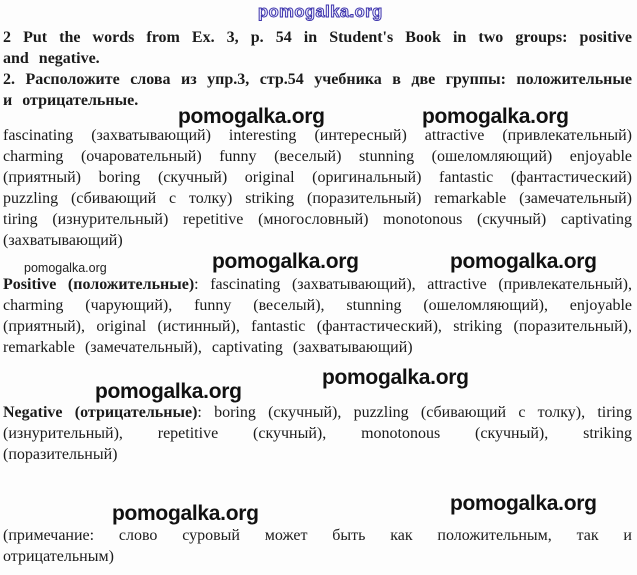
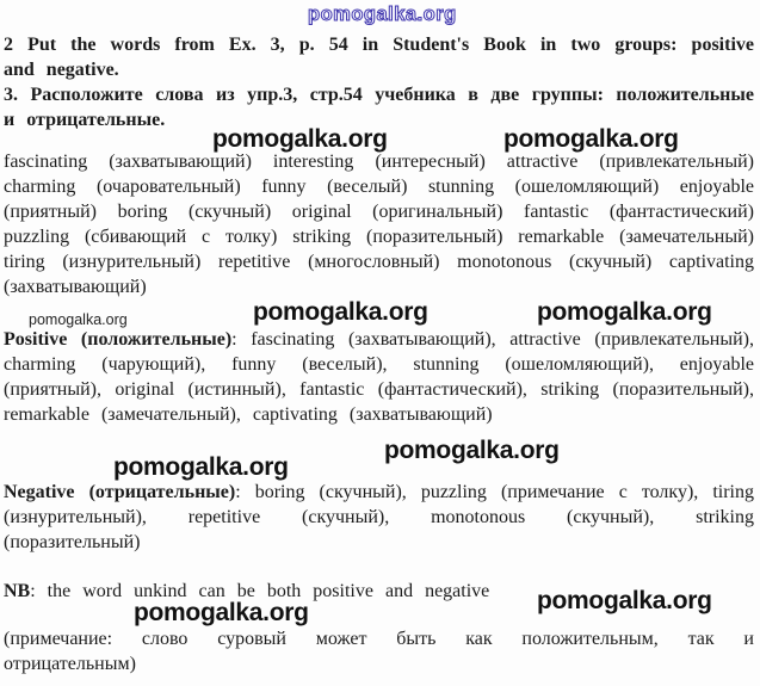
  pomogalka.org
  pomogalka.org
  pomogalka.org
  pomogalka.org
  pomogalka.org
  pomogalka.org
  pomogalka.org
  pomogalka.org
  pomogalka.org
  pomogalka.org
  2 Put the words from Ex. 3, p. 54 in Student's Book in two groups: positive and negative.
- 2. Расположите слова из упр.3, стр.54 учебника в две группы: положительные и отрицательные.
+ 3. Расположите слова из упр.3, стр.54 учебника в две группы: положительные и отрицательные.
  fascinating (захватывающий) interesting (интересный) attractive (привлекательный) charming (очаровательный) funny (веселый) stunning (ошеломляющий) enjoyable (приятный) boring (скучный) original (оригинальный) fantastic (фантастический) puzzling (сбивающий с толку) striking (поразительный) remarkable (замечательный) tiring (изнурительный) repetitive (многословный) monotonous (скучный) captivating (захватывающий)
  Positive (положительные): fascinating (захватывающий), attractive (привлекательный), charming (чарующий), funny (веселый), stunning (ошеломляющий), enjoyable (приятный), original (истинный), fantastic (фантастический), striking (поразительный), remarkable (замечательный), captivating (захватывающий)
- Negative (отрицательные): boring (скучный), puzzling (сбивающий с толку), tiring (изнурительный), repetitive (скучный), monotonous (скучный), striking (поразительный)
+ Negative (отрицательные): boring (скучный), puzzling (примечание с толку), tiring (изнурительный), repetitive (скучный), monotonous (скучный), striking (поразительный)
+ NB: the word unkind can be both positive and negative
  (примечание: слово суровый может быть как положительным, так и отрицательным)
